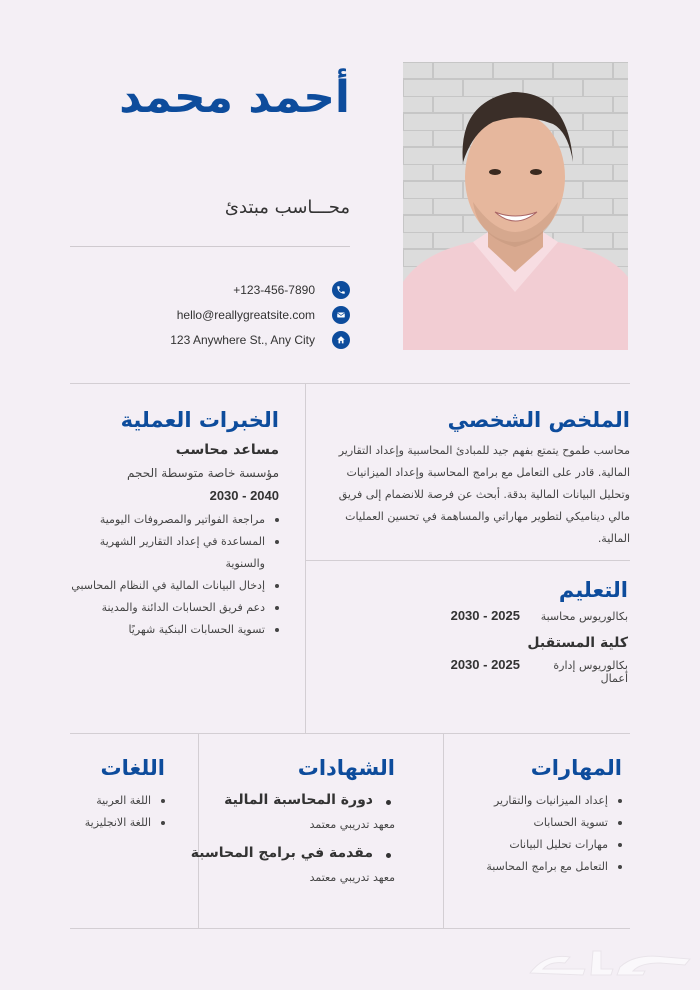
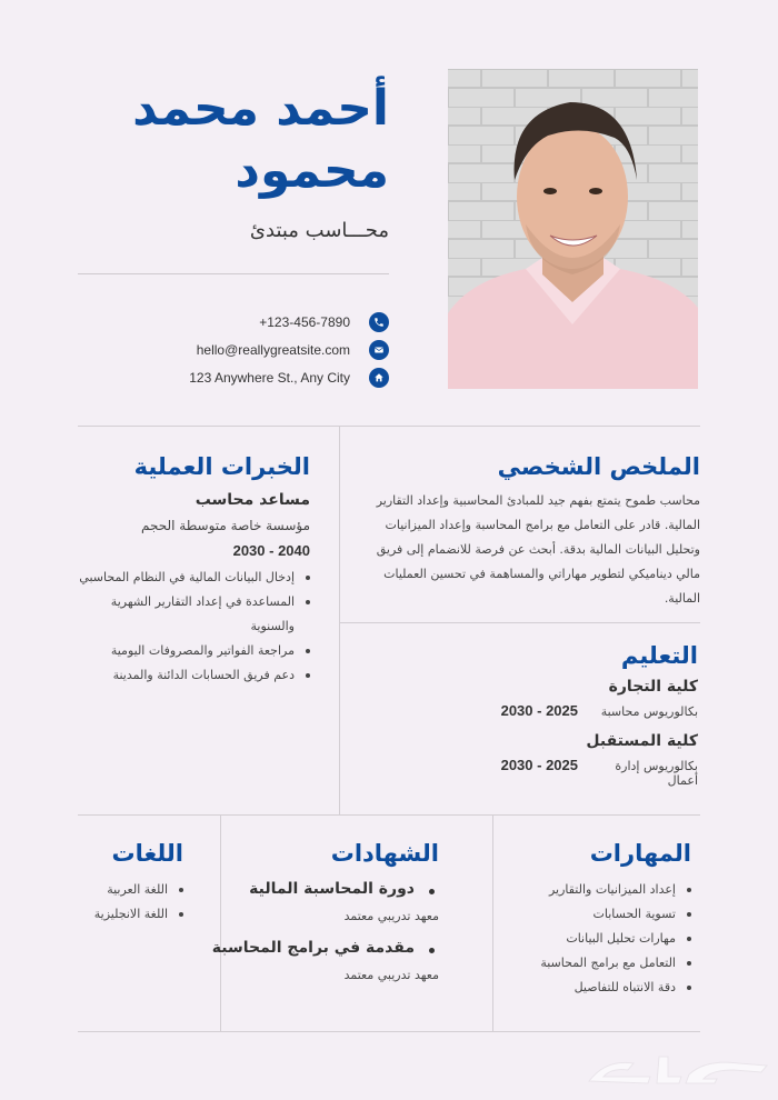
  أحمد محمد
+ محمود
  محـــاسب مبتدئ
  +123-456-7890
  hello@reallygreatsite.com
  123 Anywhere St., Any City
  الملخص الشخصي
  محاسب طموح يتمتع بفهم جيد للمبادئ المحاسبية وإعداد التقارير المالية. قادر على التعامل مع برامج المحاسبة وإعداد الميزانيات وتحليل البيانات المالية بدقة. أبحث عن فرصة للانضمام إلى فريق مالي ديناميكي لتطوير مهاراتي والمساهمة في تحسين العمليات المالية.
  الخبرات العملية
  مساعد محاسب
  مؤسسة خاصة متوسطة الحجم
  2040 - 2030
- مراجعة الفواتير والمصروفات اليومية
+ إدخال البيانات المالية في النظام المحاسبي
  المساعدة في إعداد التقارير الشهرية والسنوية
- إدخال البيانات المالية في النظام المحاسبي
+ مراجعة الفواتير والمصروفات اليومية
  دعم فريق الحسابات الدائنة والمدينة
- تسوية الحسابات البنكية شهريًا
  التعليم
+ كلية التجارة
  بكالوريوس محاسبة
  2030 - 2025
  كلية المستقبل
  بكالوريوس إدارة أعمال
  2030 - 2025
  المهارات
  إعداد الميزانيات والتقارير
  تسوية الحسابات
  مهارات تحليل البيانات
  التعامل مع برامج المحاسبة
+ دقة الانتباه للتفاصيل
  الشهادات
  دورة المحاسبة المالية
  معهد تدريبي معتمد
  مقدمة في برامج المحاسبة
  معهد تدريبي معتمد
  اللغات
  اللغة العربية
  اللغة الانجليزية
